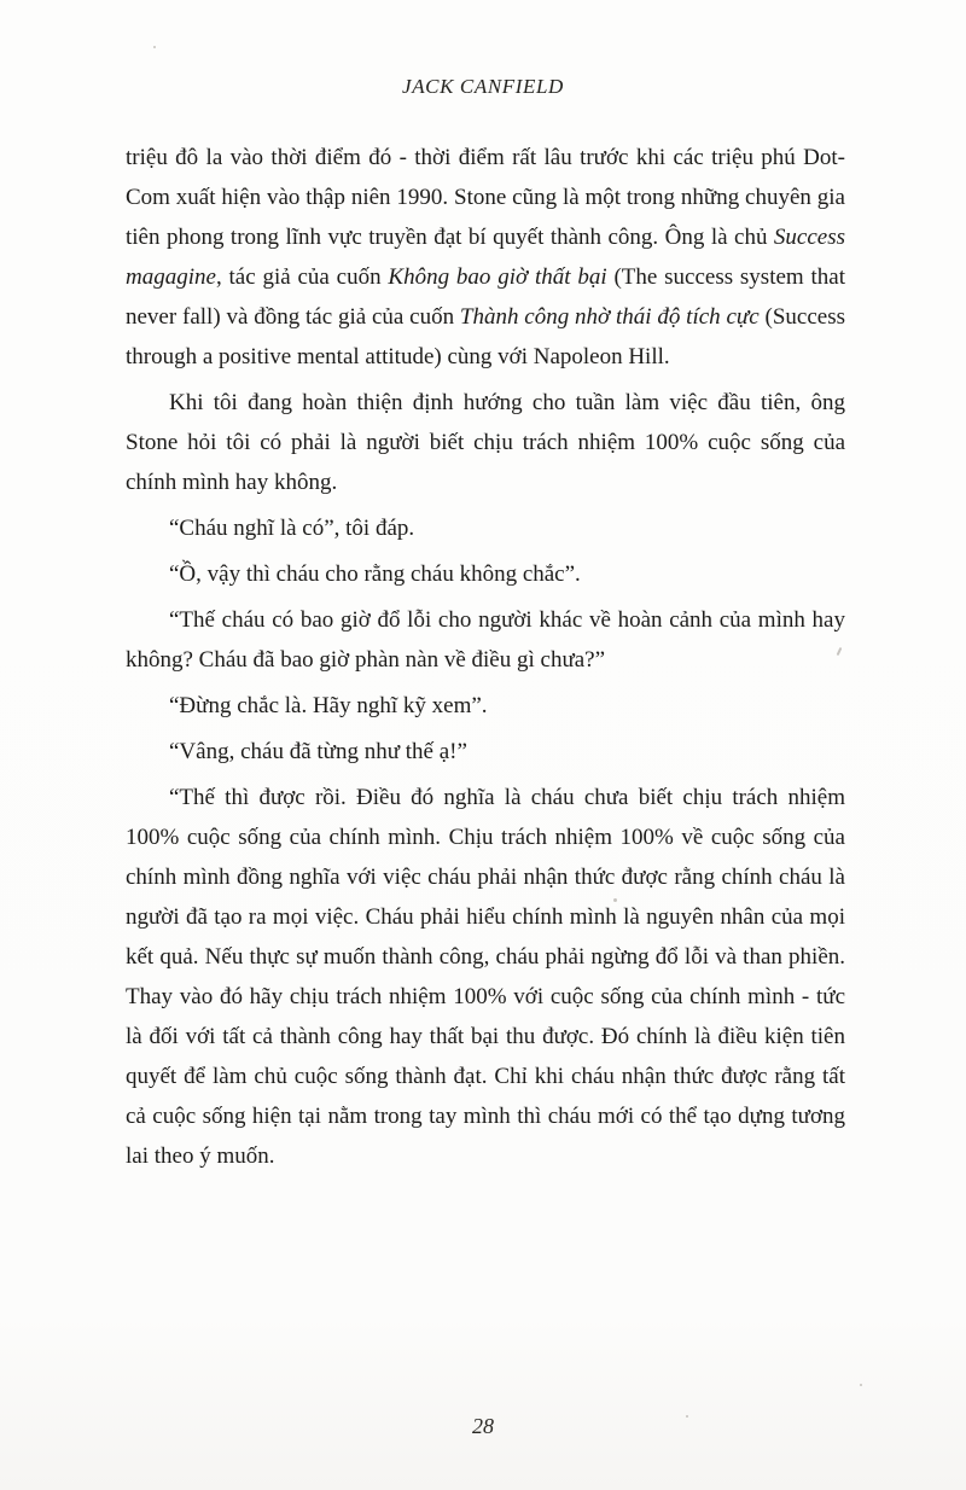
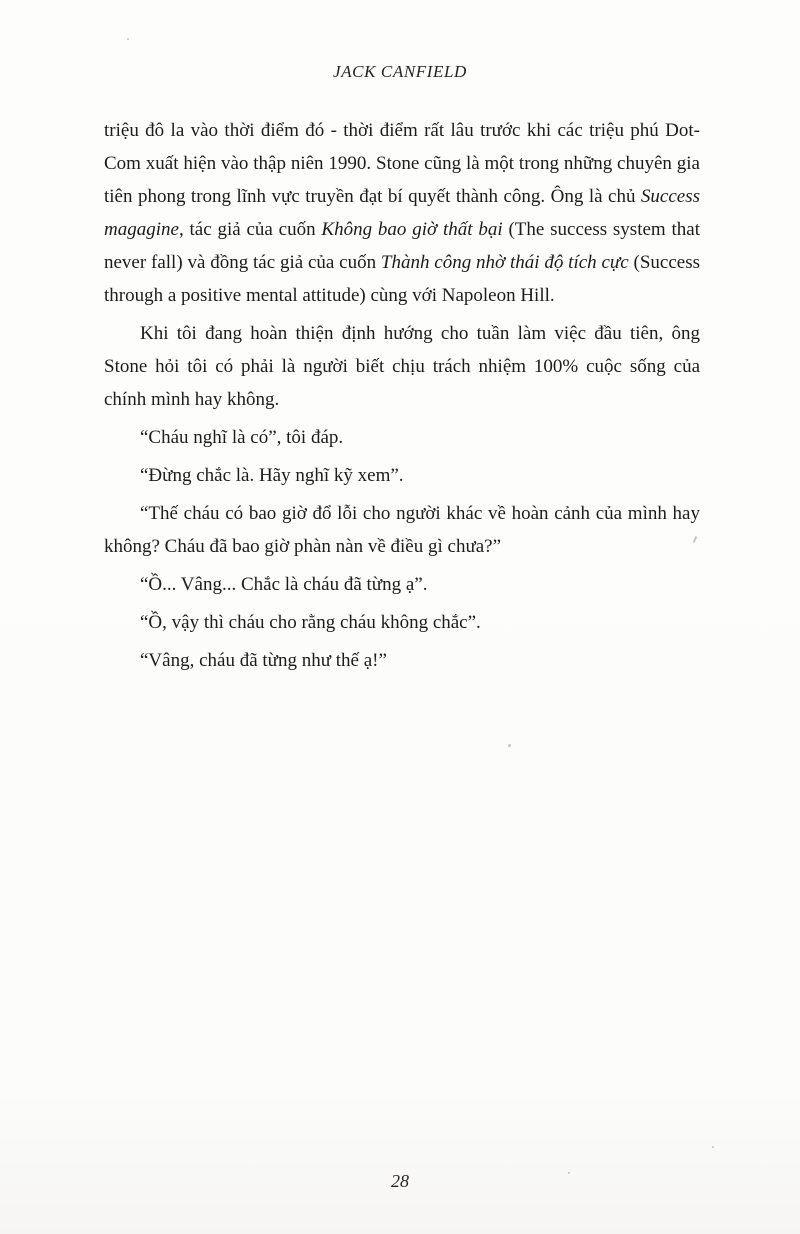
  JACK CANFIELD
  triệu đô la vào thời điểm đó - thời điểm rất lâu trước khi các triệu phú Dot-Com xuất hiện vào thập niên 1990. Stone cũng là một trong những chuyên gia tiên phong trong lĩnh vực truyền đạt bí quyết thành công. Ông là chủ Success magagine, tác giả của cuốn Không bao giờ thất bại (The success system that never fall) và đồng tác giả của cuốn Thành công nhờ thái độ tích cực (Success through a positive mental attitude) cùng với Napoleon Hill.
  Khi tôi đang hoàn thiện định hướng cho tuần làm việc đầu tiên, ông Stone hỏi tôi có phải là người biết chịu trách nhiệm 100% cuộc sống của chính mình hay không.
  “Cháu nghĩ là có”, tôi đáp.
- “Ồ, vậy thì cháu cho rằng cháu không chắc”.
+ “Đừng chắc là. Hãy nghĩ kỹ xem”.
  “Thế cháu có bao giờ đổ lỗi cho người khác về hoàn cảnh của mình hay không? Cháu đã bao giờ phàn nàn về điều gì chưa?”
+ “Ồ... Vâng... Chắc là cháu đã từng ạ”.
- “Đừng chắc là. Hãy nghĩ kỹ xem”.
+ “Ồ, vậy thì cháu cho rằng cháu không chắc”.
  “Vâng, cháu đã từng như thế ạ!”
- “Thế thì được rồi. Điều đó nghĩa là cháu chưa biết chịu trách nhiệm 100% cuộc sống của chính mình. Chịu trách nhiệm 100% về cuộc sống của chính mình đồng nghĩa với việc cháu phải nhận thức được rằng chính cháu là người đã tạo ra mọi việc. Cháu phải hiểu chính mình là nguyên nhân của mọi kết quả. Nếu thực sự muốn thành công, cháu phải ngừng đổ lỗi và than phiền. Thay vào đó hãy chịu trách nhiệm 100% với cuộc sống của chính mình - tức là đối với tất cả thành công hay thất bại thu được. Đó chính là điều kiện tiên quyết để làm chủ cuộc sống thành đạt. Chỉ khi cháu nhận thức được rằng tất cả cuộc sống hiện tại nằm trong tay mình thì cháu mới có thể tạo dựng tương lai theo ý muốn.
  28
